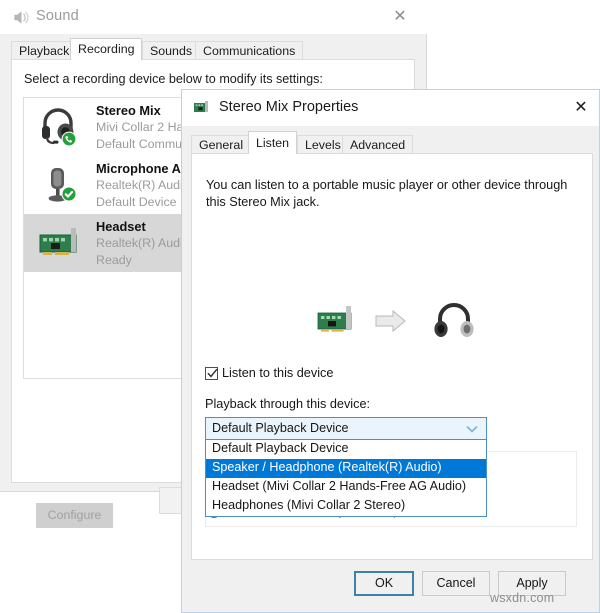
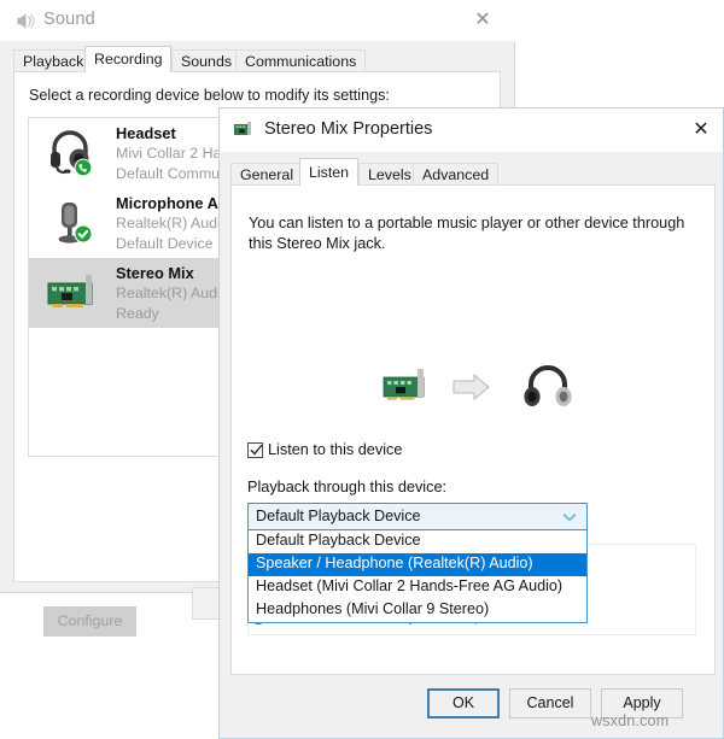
  Sound
  ✕
  Playback
  Recording
  Sounds
  Communications
  Select a recording device below to modify its settings:
- Stereo Mix
+ Headset
  Mivi Collar 2 Ha
  Default Commu
  Microphone A
  Realtek(R) Aud
  Default Device
- Headset
+ Stereo Mix
  Realtek(R) Aud
  Ready
  Configure
  Stereo Mix Properties
  ✕
  General
  Listen
  Levels
  Advanced
  You can listen to a portable music player or other device through this Stereo Mix jack.
  Listen to this device
  Playback through this device:
  Default Playback Device
  Default Playback Device
  Speaker / Headphone (Realtek(R) Audio)
  Headset (Mivi Collar 2 Hands-Free AG Audio)
- Headphones (Mivi Collar 2 Stereo)
+ Headphones (Mivi Collar 9 Stereo)
  OK
  Cancel
  Apply
  wsxdn.com
